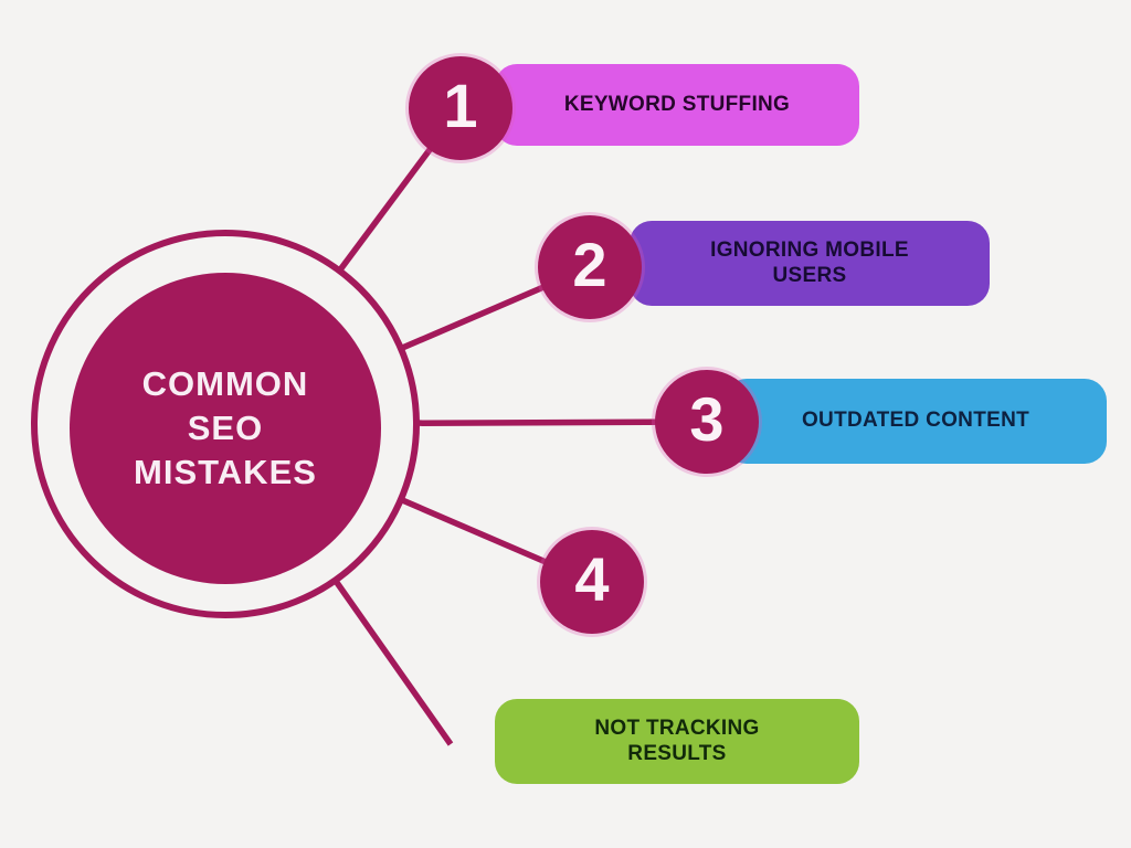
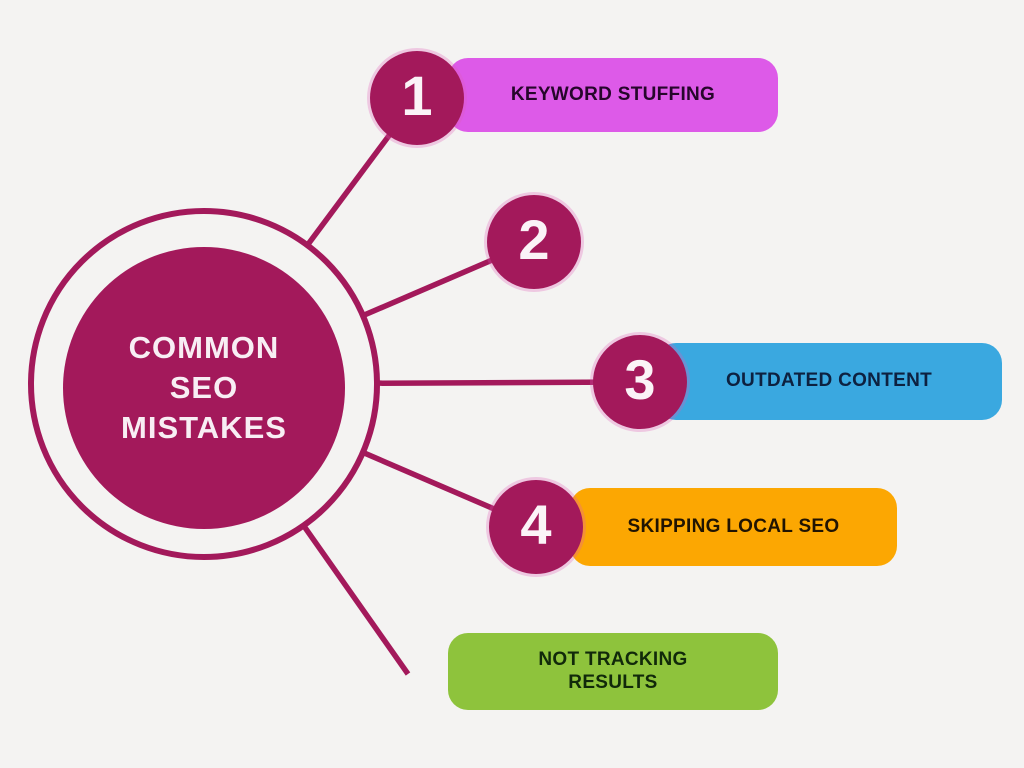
  COMMON
  SEO
  MISTAKES
  KEYWORD STUFFING
  1
- IGNORING MOBILE
- USERS
  2
  OUTDATED CONTENT
  3
+ SKIPPING LOCAL SEO
  4
  NOT TRACKING
  RESULTS
